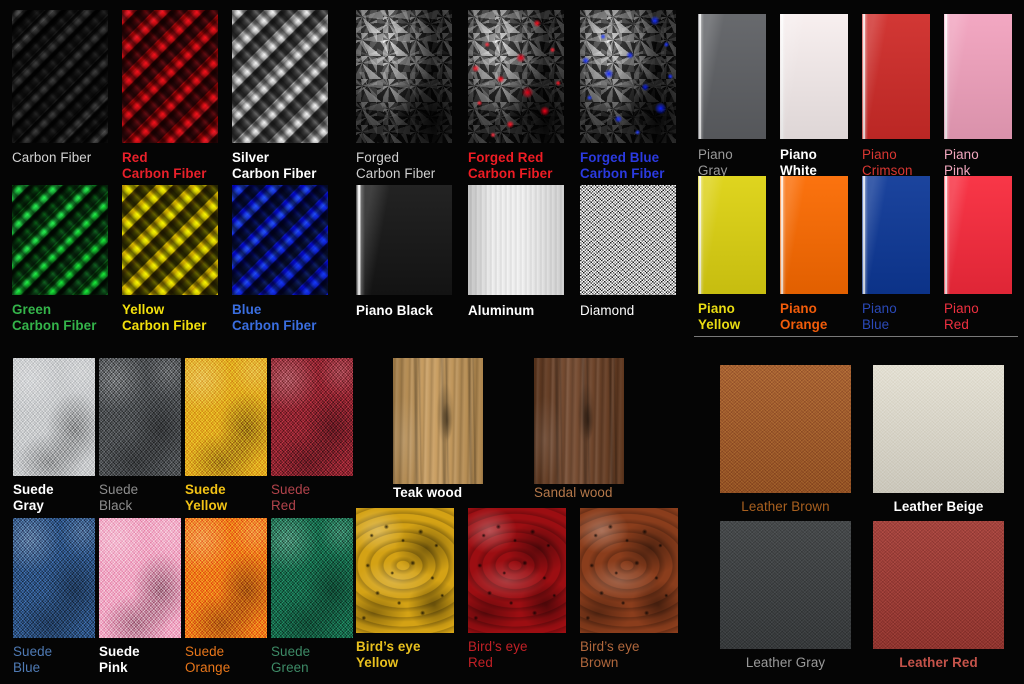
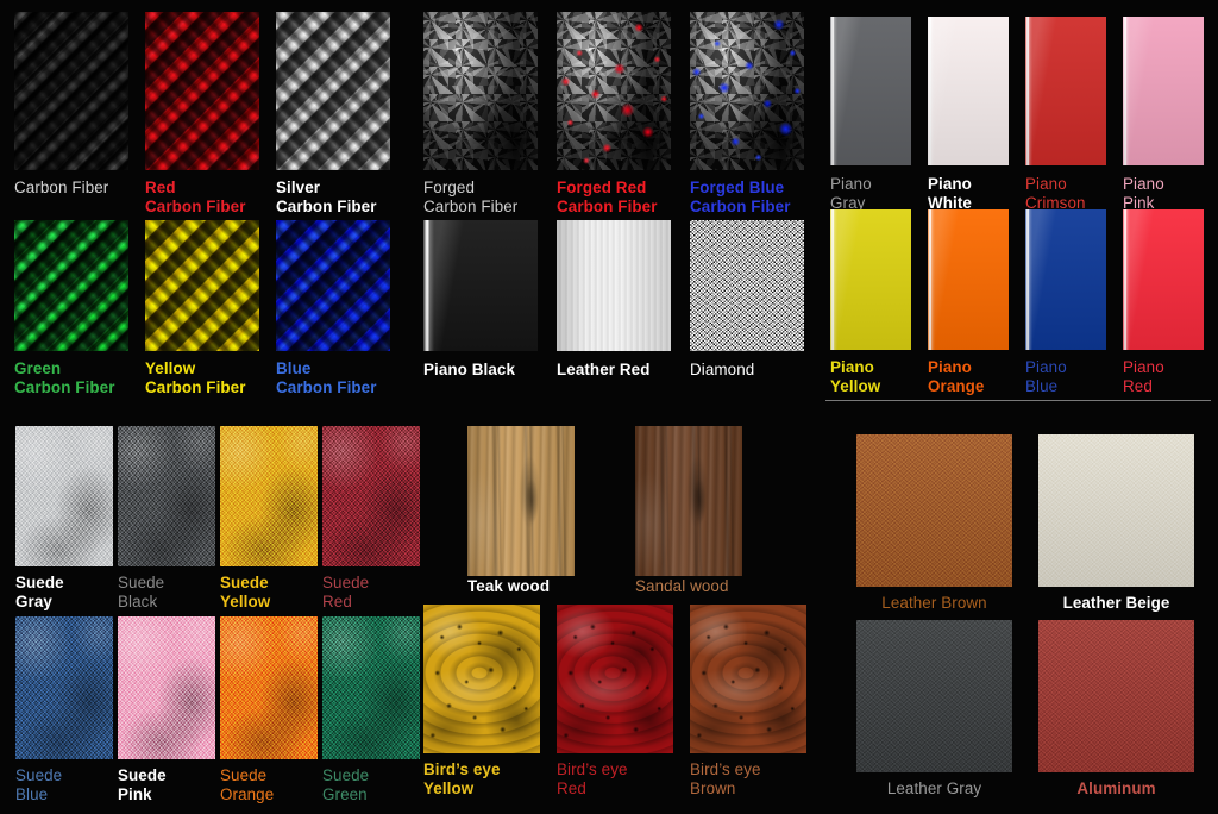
  Carbon Fiber
  Red
  Carbon Fiber
  Silver
  Carbon Fiber
  Green
  Carbon Fiber
  Yellow
  Carbon Fiber
  Blue
  Carbon Fiber
  Forged
  Carbon Fiber
  Forged Red
  Carbon Fiber
  Forged Blue
  Carbon Fiber
  Piano Black
- Aluminum
+ Leather Red
  Diamond
  Piano
  Gray
  Piano
  White
  Piano
  Crimson
  Piano
  Pink
  Piano
  Yellow
  Piano
  Orange
  Piano
  Blue
  Piano
  Red
  Suede
  Gray
  Suede
  Black
  Suede
  Yellow
  Suede
  Red
  Suede
  Blue
  Suede
  Pink
  Suede
  Orange
  Suede
  Green
  Teak wood
  Sandal wood
  Bird’s eye
  Yellow
  Bird’s eye
  Red
  Bird’s eye
  Brown
  Leather Brown
  Leather Beige
  Leather Gray
- Leather Red
+ Aluminum
